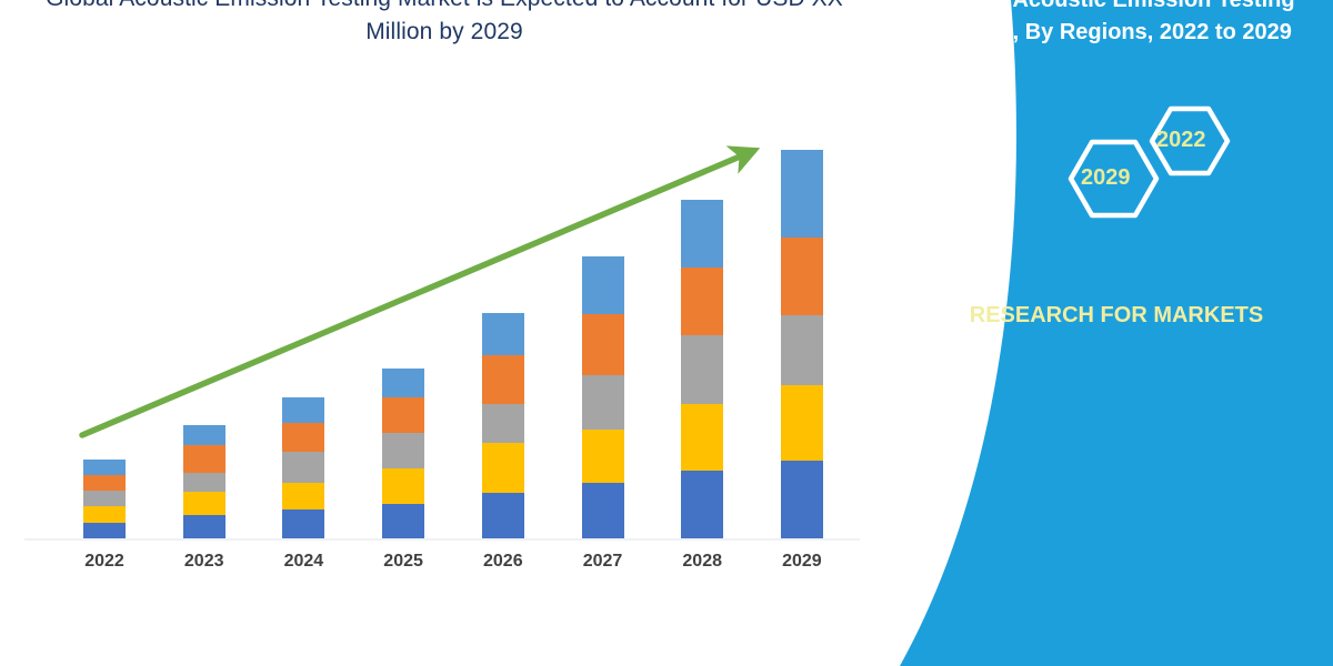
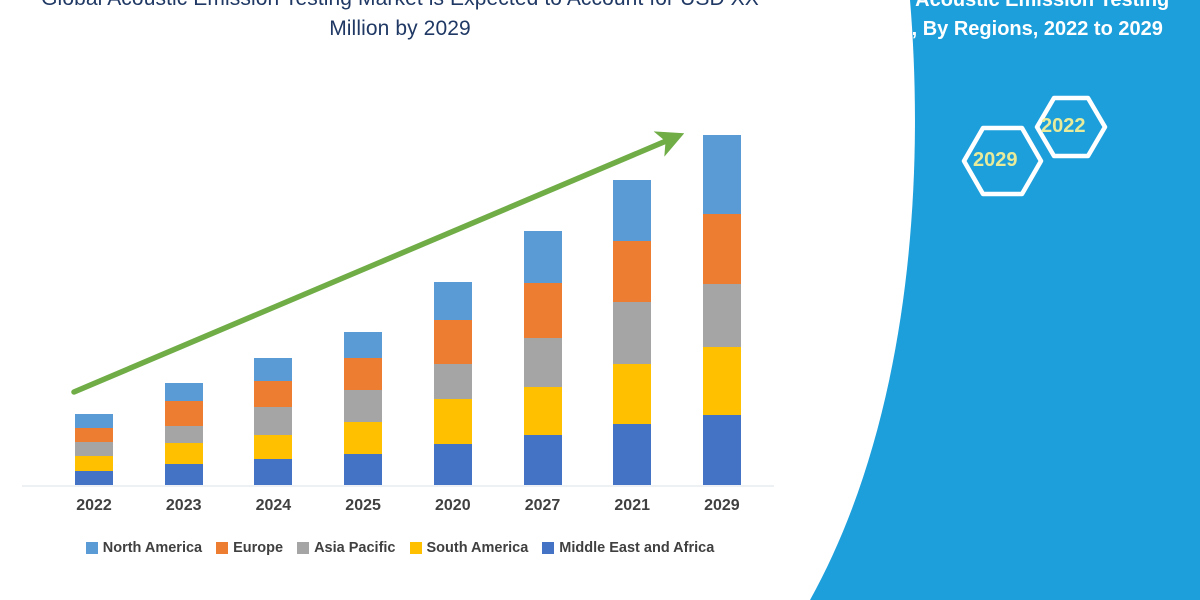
  2022
  2023
  2024
  2025
- 2026
+ 2020
  2027
- 2028
+ 2021
  2029
+ North America
+ Europe
+ Asia Pacific
+ South America
+ Middle East and Africa
- Global Acoustic Emission Testing Market, By Regions, 2022 to 2029
+ Testing Acoustic Emission Testing Market, By Regions, 2022 to 2029
  2022
  2029
- RESEARCH FOR MARKETS
